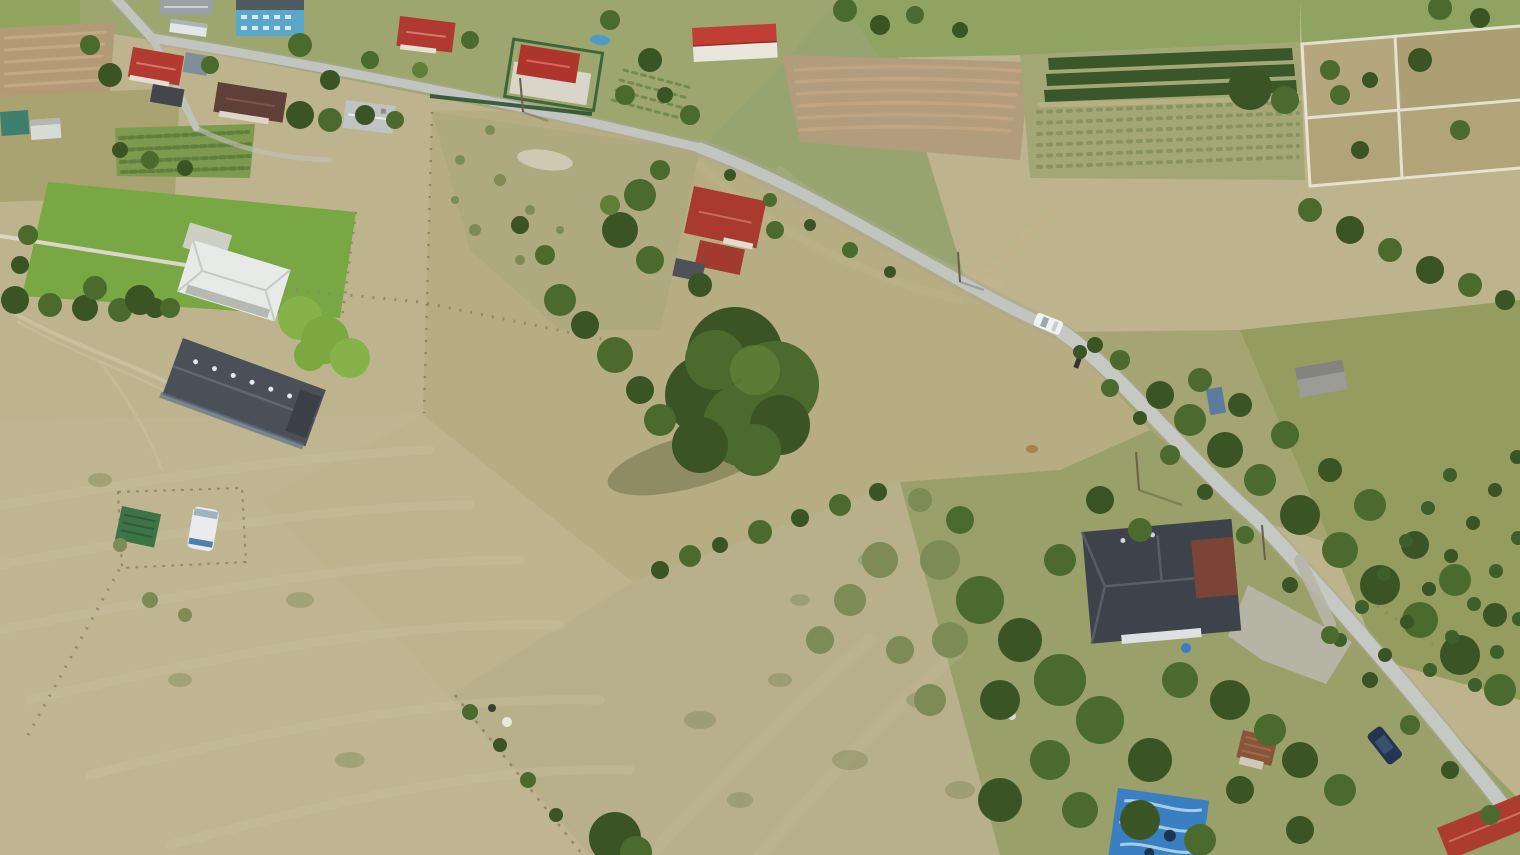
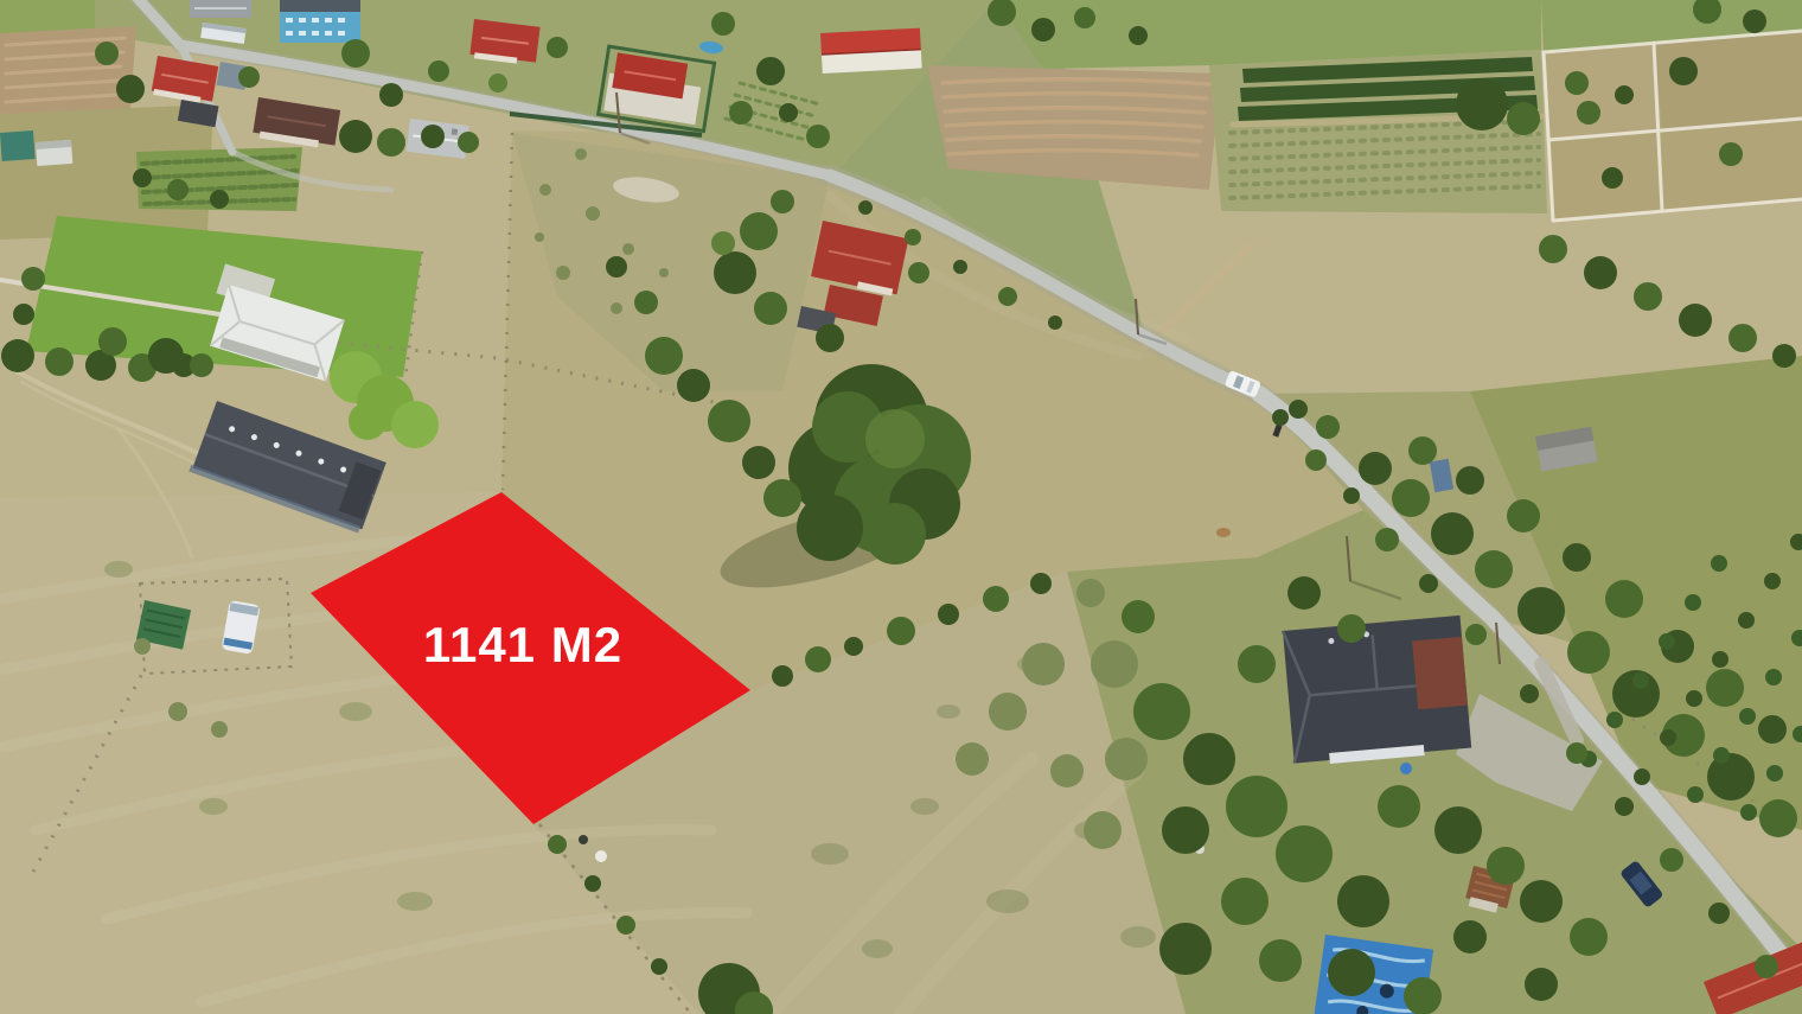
+ 1141 M2
